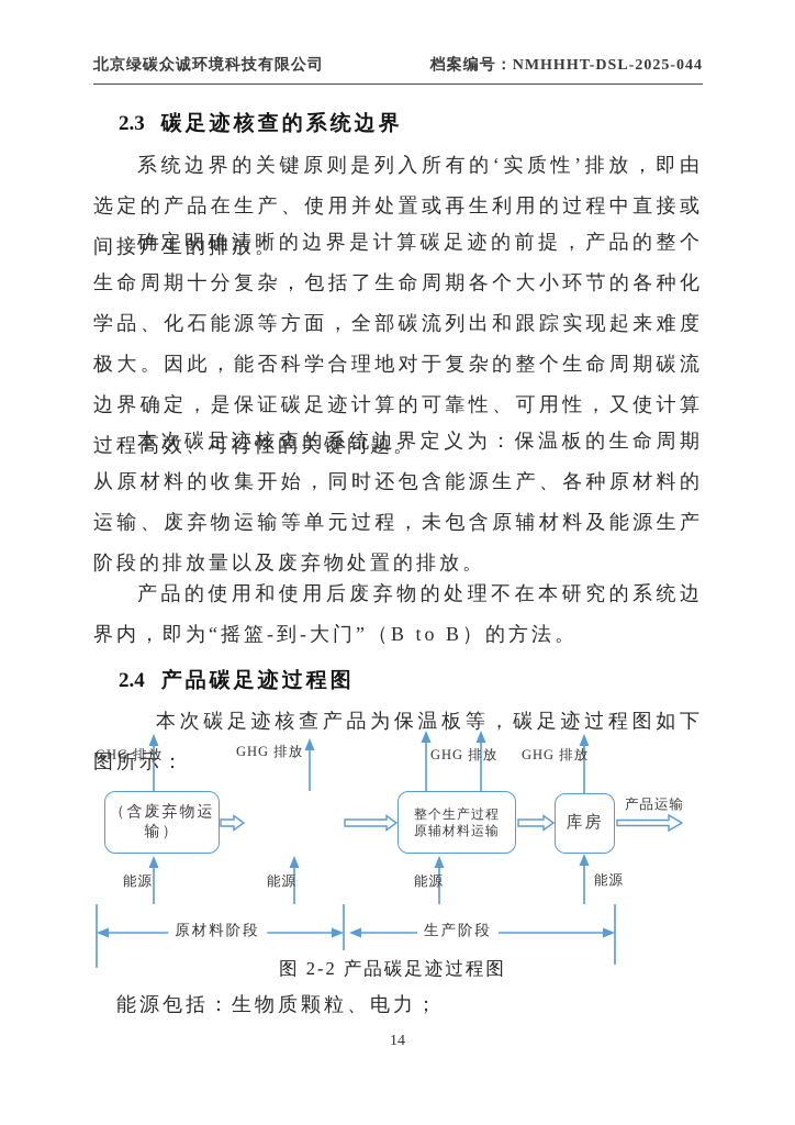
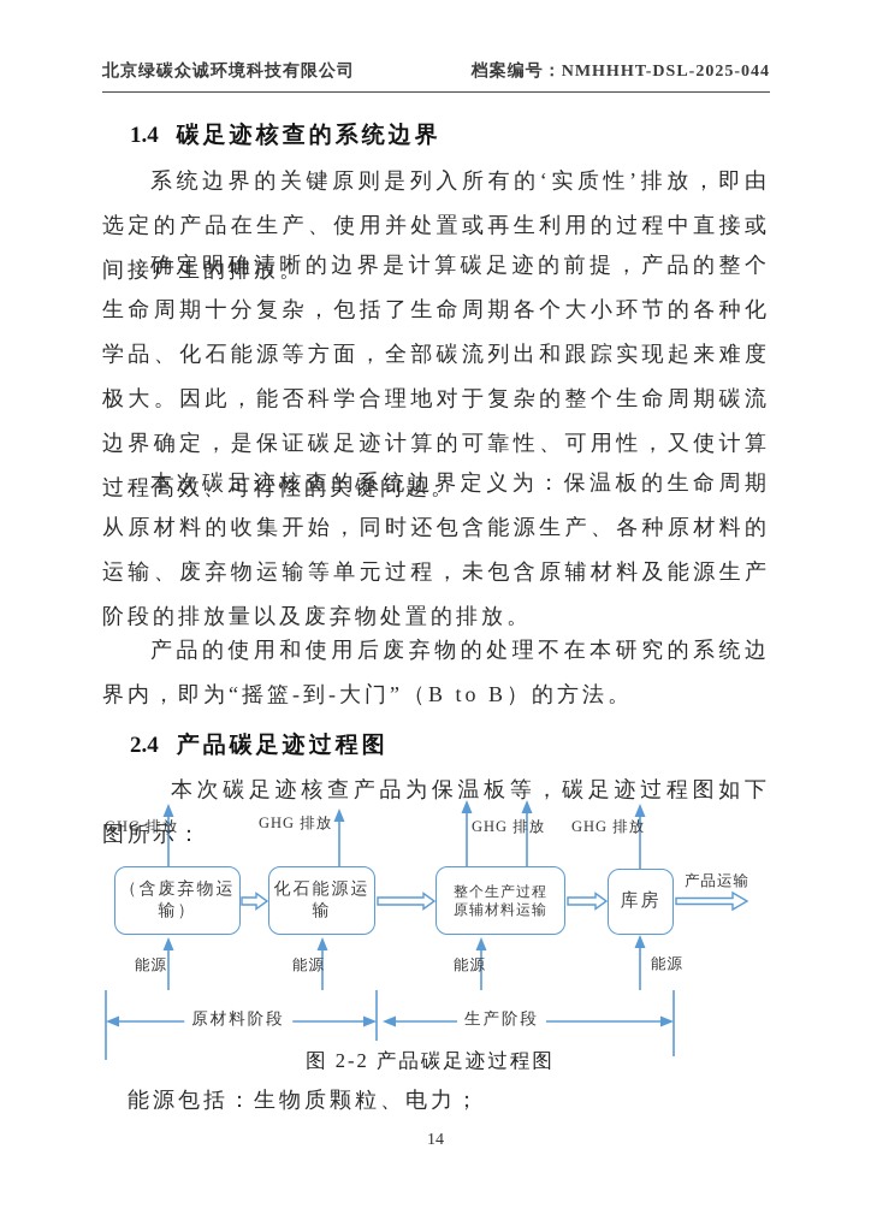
  北京绿碳众诚环境科技有限公司
  档案编号：NMHHHT-DSL-2025-044
- 2.3 碳足迹核查的系统边界
+ 1.4 碳足迹核查的系统边界
  系统边界的关键原则是列入所有的‘实质性’排放，即由选定的产品在生产、使用并处置或再生利用的过程中直接或间接产生的排放。
  确定明确清晰的边界是计算碳足迹的前提，产品的整个生命周期十分复杂，包括了生命周期各个大小环节的各种化学品、化石能源等方面，全部碳流列出和跟踪实现起来难度极大。因此，能否科学合理地对于复杂的整个生命周期碳流边界确定，是保证碳足迹计算的可靠性、可用性，又使计算过程高效、可行性的关键问题。
  本次碳足迹核查的系统边界定义为：保温板的生命周期从原材料的收集开始，同时还包含能源生产、各种原材料的运输、废弃物运输等单元过程，未包含原辅材料及能源生产阶段的排放量以及废弃物处置的排放。
  产品的使用和使用后废弃物的处理不在本研究的系统边界内，即为“摇篮-到-大门”（B to B）的方法。
  2.4 产品碳足迹过程图
  本次碳足迹核查产品为保温板等，碳足迹过程图如下图所示：
  GHG 排放
  GHG 排放
  GHG 排放
  GHG 排放
  （含废弃物运输）
+ 化石能源运
+ 输
  整个生产过程
  原辅材料运输
  库房
  产品运输
  能源
  能源
  能源
  能源
  原材料阶段
  生产阶段
  图 2-2 产品碳足迹过程图
  能源包括：生物质颗粒、电力；
  14
